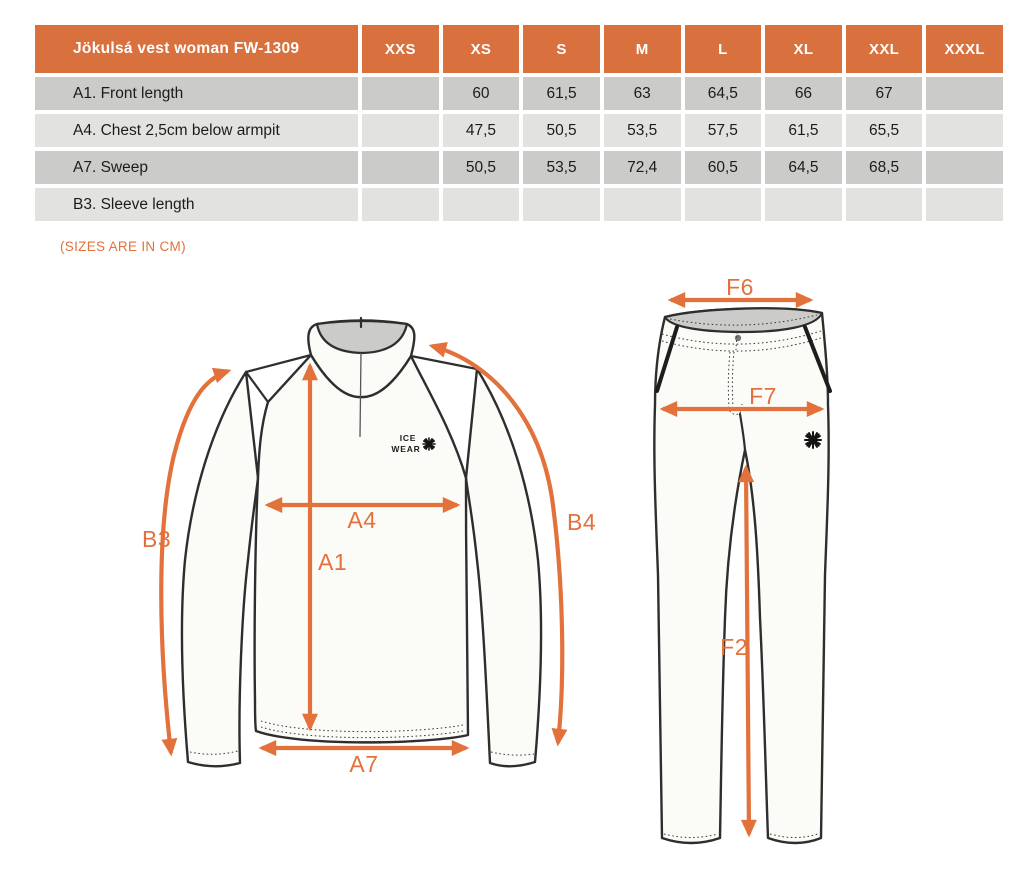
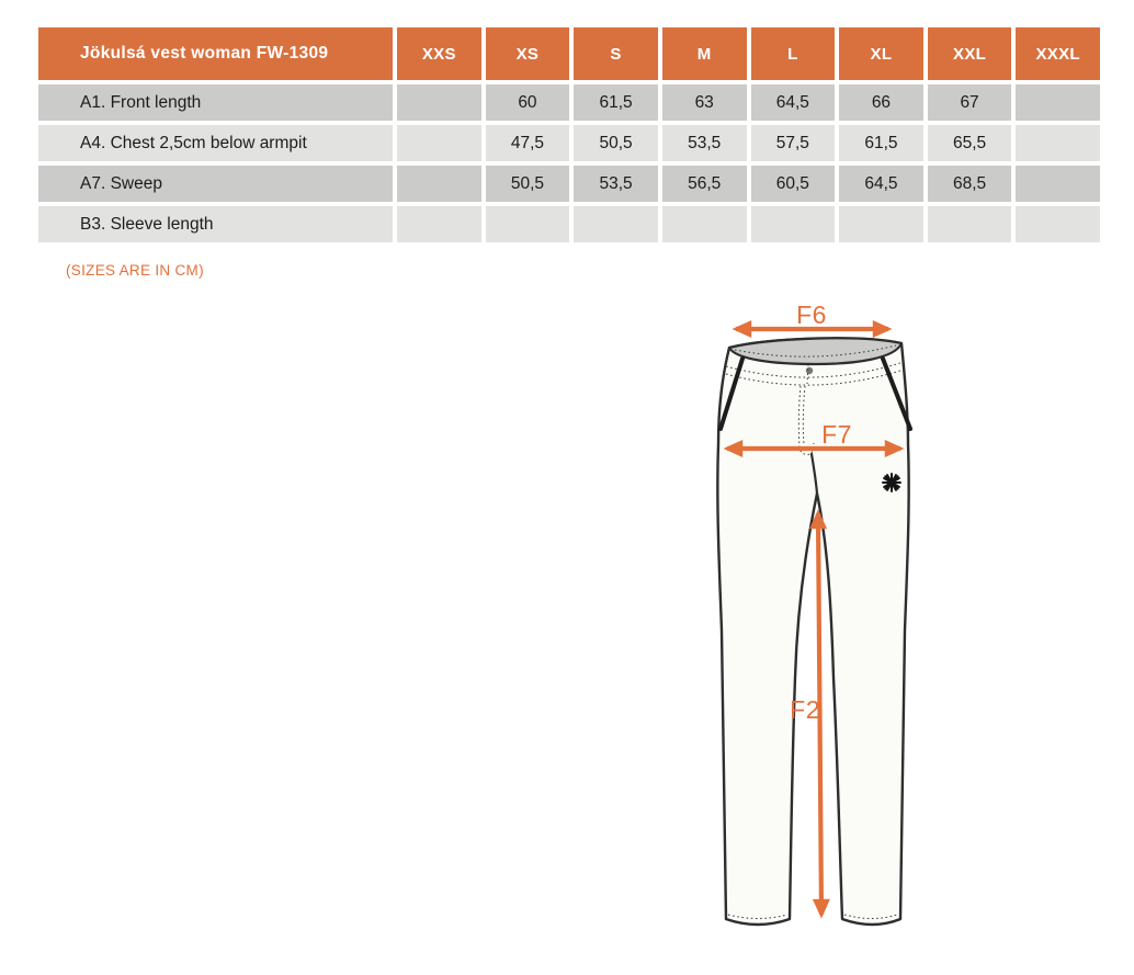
  Jökulsá vest woman FW-1309
  XXS
  XS
  S
  M
  L
  XL
  XXL
  XXXL
  A1. Front length
  60
  61,5
  63
  64,5
  66
  67
  A4. Chest 2,5cm below armpit
  47,5
  50,5
  53,5
  57,5
  61,5
  65,5
  A7. Sweep
  50,5
  53,5
- 72,4
+ 56,5
  60,5
  64,5
  68,5
  B3. Sleeve length
  (SIZES ARE IN CM)
- ICE
- WEAR
- A1
- A4
- A7
- B3
- B4
  F6
  F7
  F2
